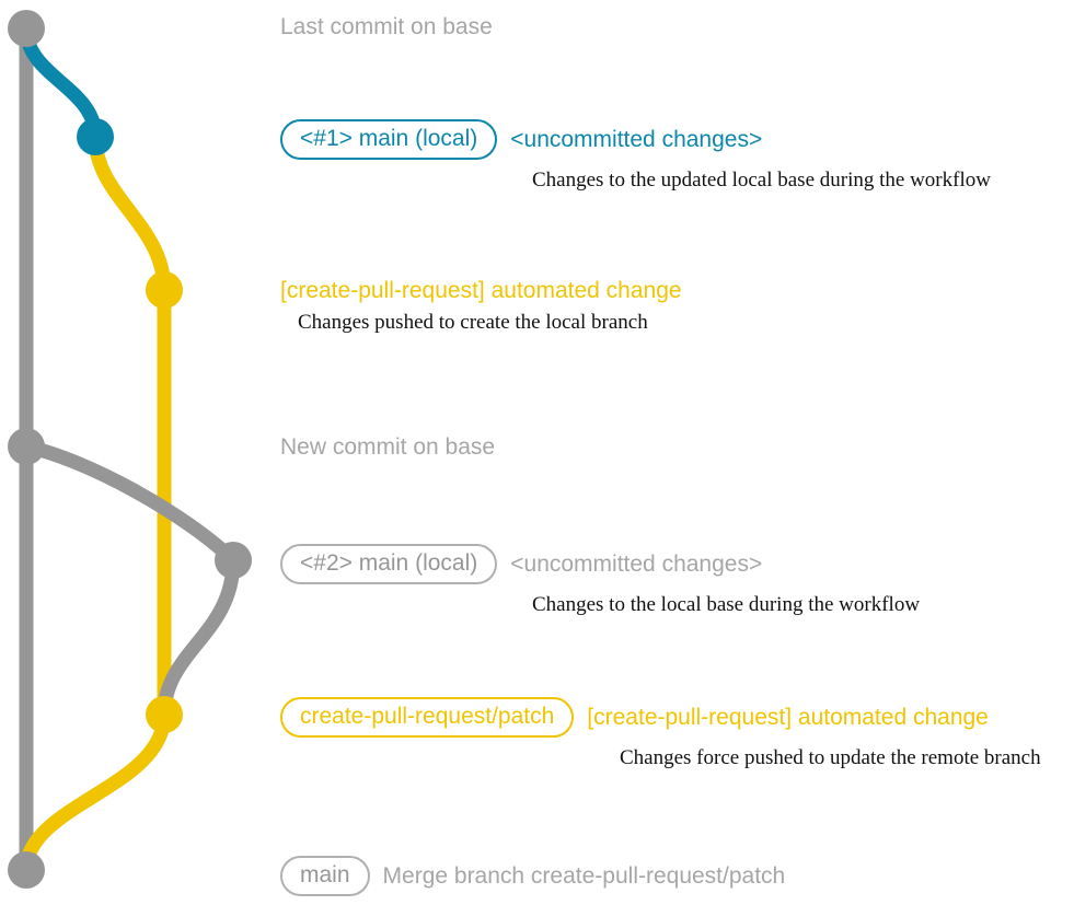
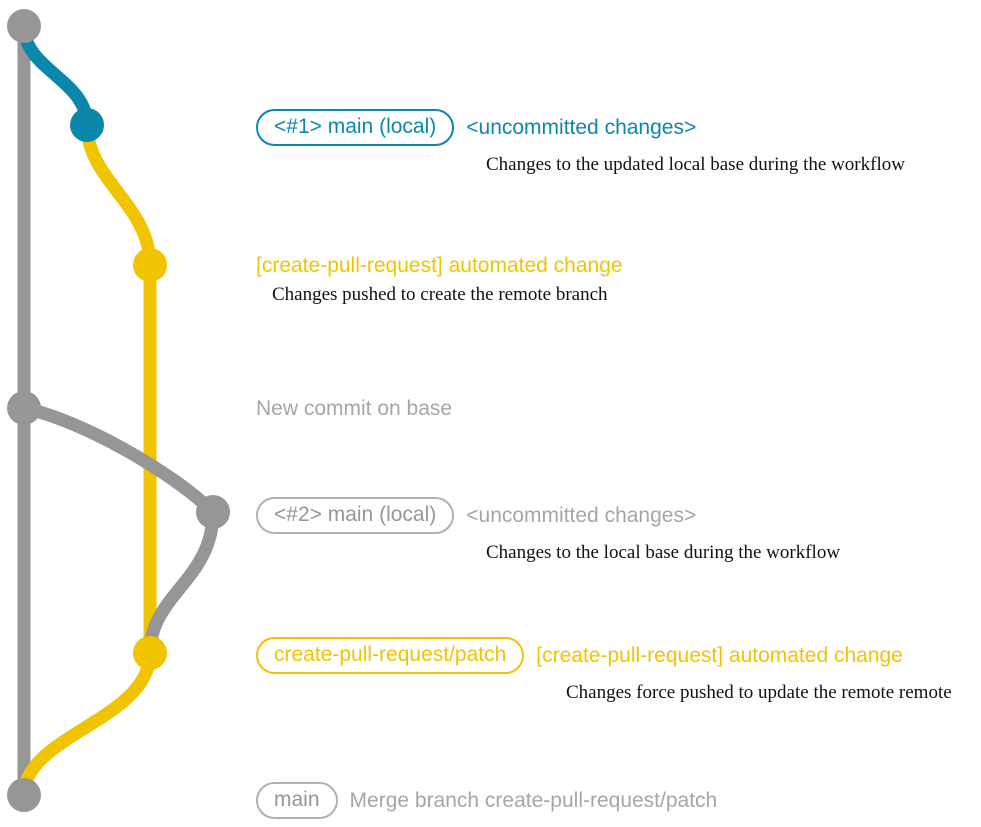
- Last commit on base
  <#1> main (local)
  <uncommitted changes>
  Changes to the updated local base during the workflow
  [create-pull-request] automated change
- Changes pushed to create the local branch
+ Changes pushed to create the remote branch
  New commit on base
  <#2> main (local)
  <uncommitted changes>
  Changes to the local base during the workflow
  create-pull-request/patch
  [create-pull-request] automated change
- Changes force pushed to update the remote branch
+ Changes force pushed to update the remote remote
  main
  Merge branch create-pull-request/patch
